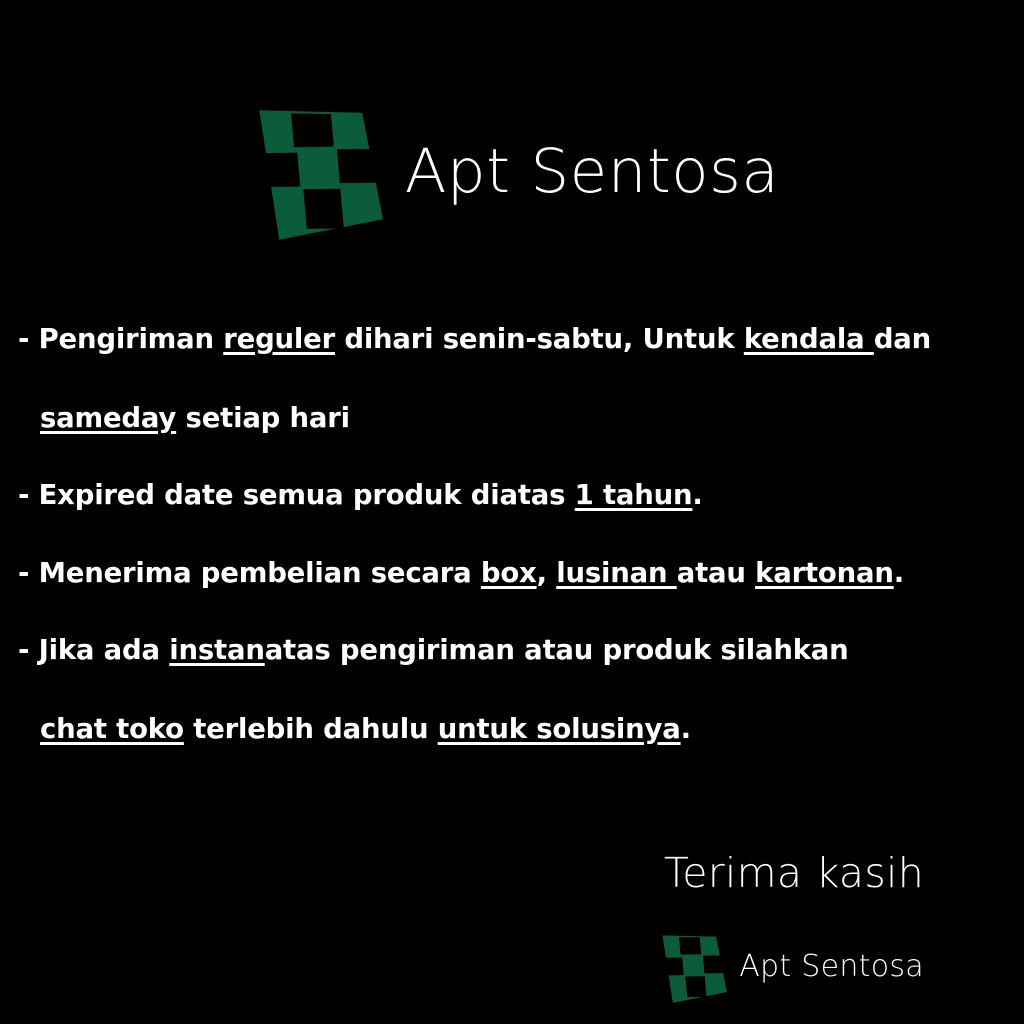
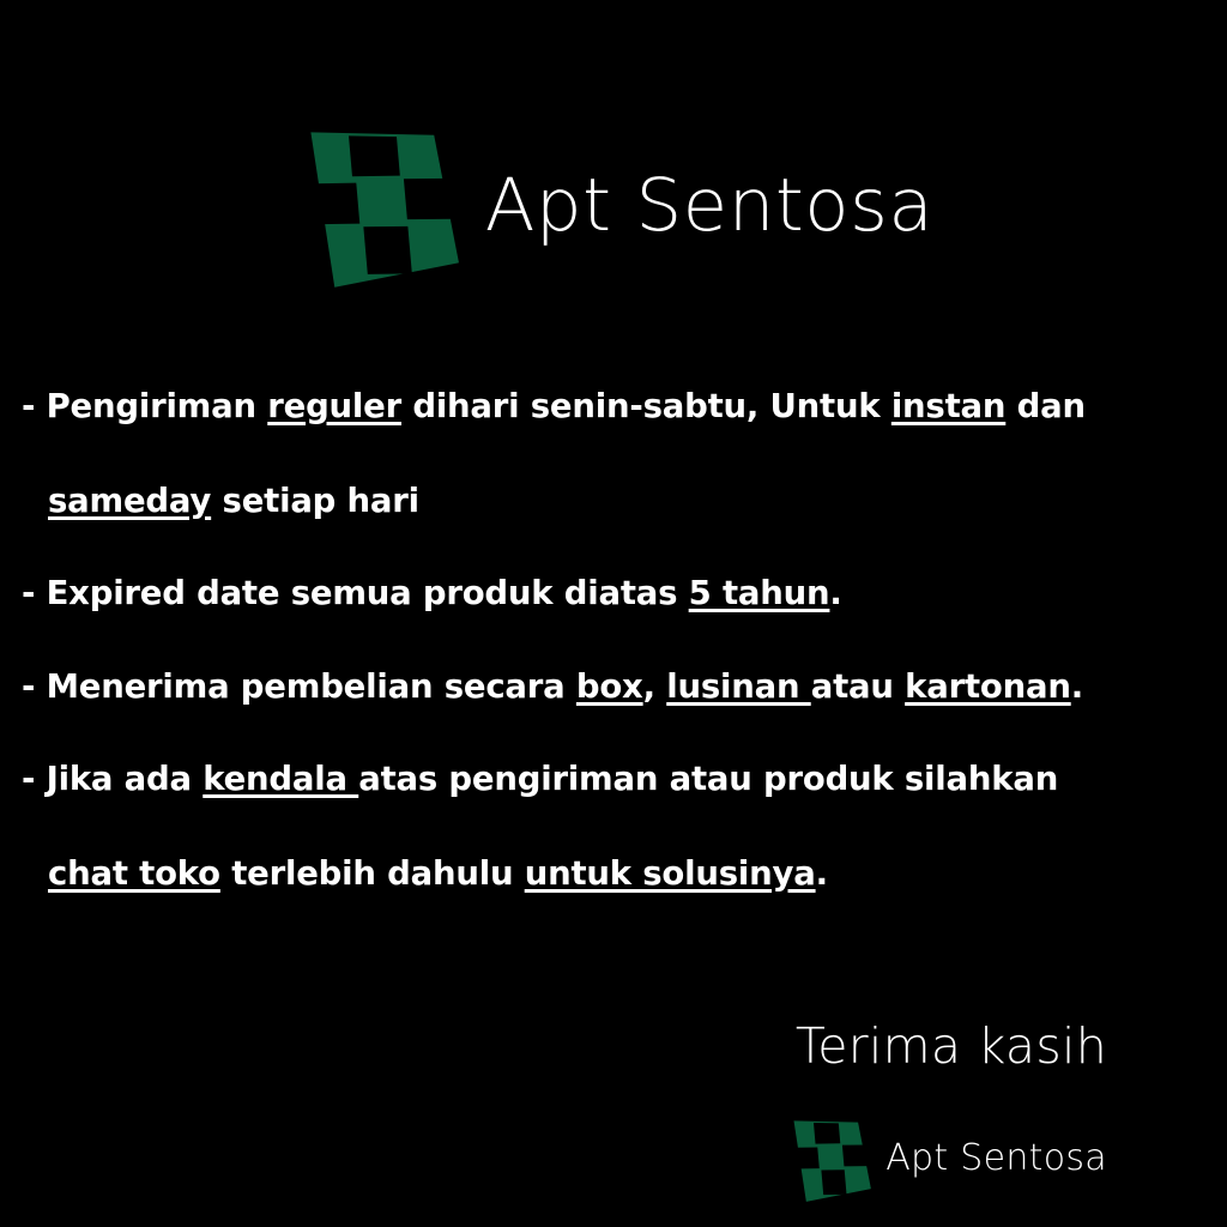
  Apt Sentosa
- - Pengiriman reguler dihari senin-sabtu, Untuk kendala dan
+ - Pengiriman reguler dihari senin-sabtu, Untuk instan dan
  sameday setiap hari
- - Expired date semua produk diatas 1 tahun.
+ - Expired date semua produk diatas 5 tahun.
  - Menerima pembelian secara box, lusinan atau kartonan.
- - Jika ada instanatas pengiriman atau produk silahkan
+ - Jika ada kendala atas pengiriman atau produk silahkan
  chat toko terlebih dahulu untuk solusinya.
  Terima kasih
  Apt Sentosa
